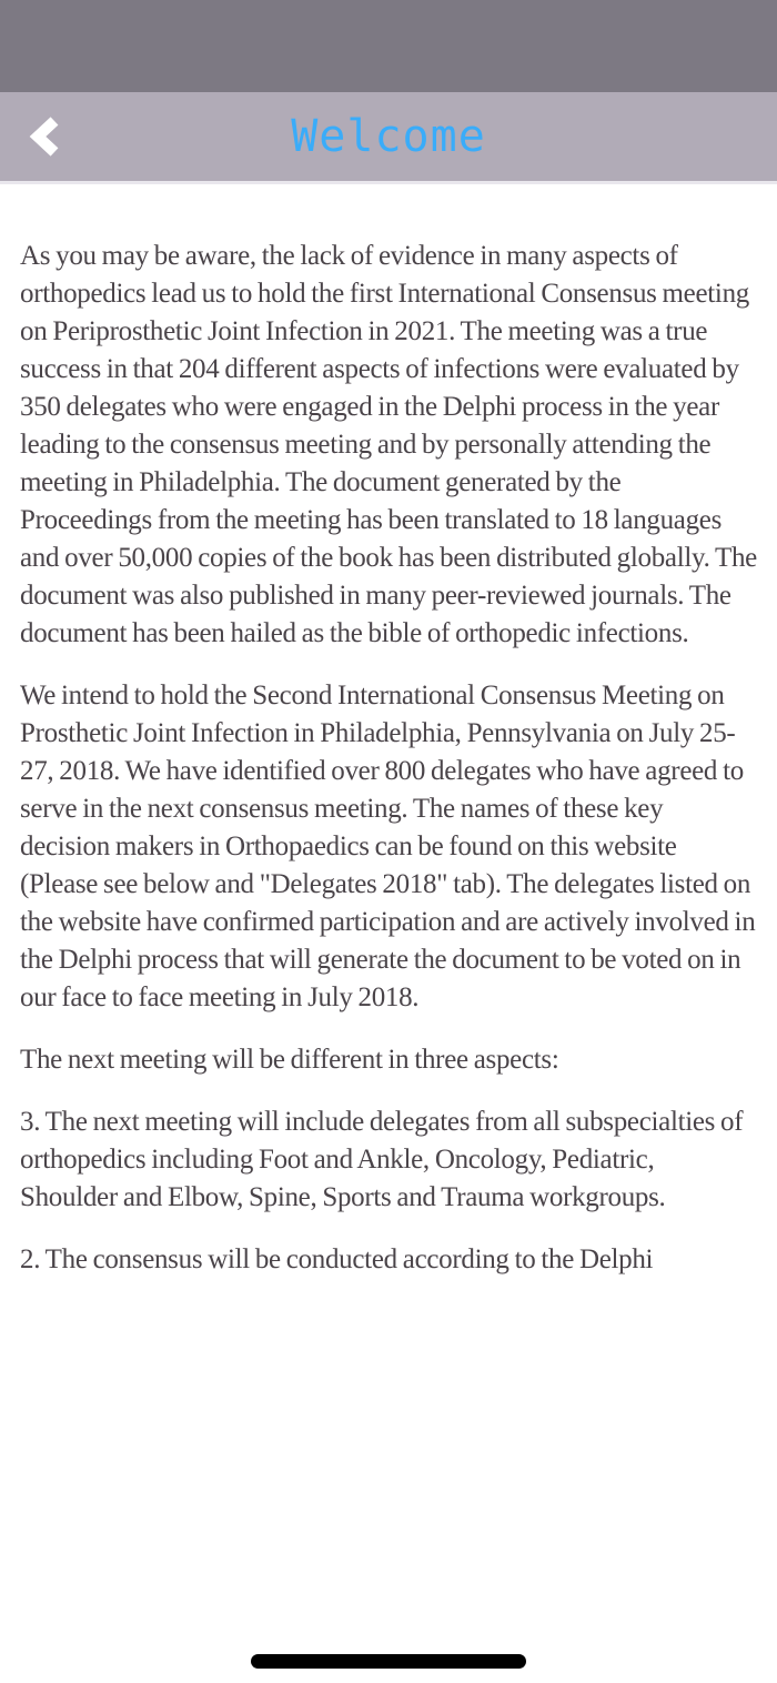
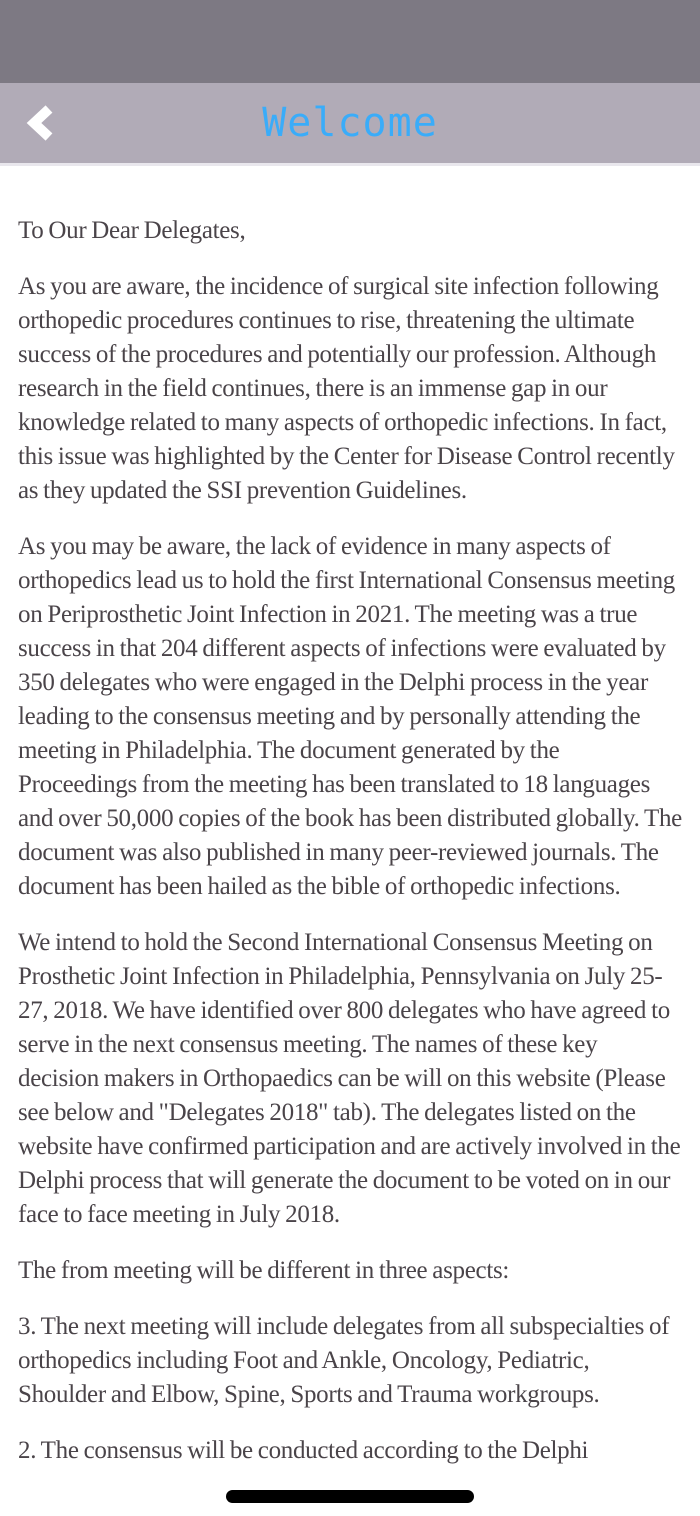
  Welcome
+ To Our Dear Delegates,
+ As you are aware, the incidence of surgical site infection following orthopedic procedures continues to rise, threatening the ultimate success of the procedures and potentially our profession. Although research in the field continues, there is an immense gap in our knowledge related to many aspects of orthopedic infections. In fact, this issue was highlighted by the Center for Disease Control recently as they updated the SSI prevention Guidelines.
  As you may be aware, the lack of evidence in many aspects of orthopedics lead us to hold the first International Consensus meeting on Periprosthetic Joint Infection in 2021. The meeting was a true success in that 204 different aspects of infections were evaluated by 350 delegates who were engaged in the Delphi process in the year leading to the consensus meeting and by personally attending the meeting in Philadelphia. The document generated by the Proceedings from the meeting has been translated to 18 languages and over 50,000 copies of the book has been distributed globally. The document was also published in many peer-reviewed journals. The document has been hailed as the bible of orthopedic infections.
- We intend to hold the Second International Consensus Meeting on Prosthetic Joint Infection in Philadelphia, Pennsylvania on July 25-27, 2018. We have identified over 800 delegates who have agreed to serve in the next consensus meeting. The names of these key decision makers in Orthopaedics can be found on this website (Please see below and "Delegates 2018" tab). The delegates listed on the website have confirmed participation and are actively involved in the Delphi process that will generate the document to be voted on in our face to face meeting in July 2018.
+ We intend to hold the Second International Consensus Meeting on Prosthetic Joint Infection in Philadelphia, Pennsylvania on July 25-27, 2018. We have identified over 800 delegates who have agreed to serve in the next consensus meeting. The names of these key decision makers in Orthopaedics can be will on this website (Please see below and "Delegates 2018" tab). The delegates listed on the website have confirmed participation and are actively involved in the Delphi process that will generate the document to be voted on in our face to face meeting in July 2018.
- The next meeting will be different in three aspects:
+ The from meeting will be different in three aspects:
  3. The next meeting will include delegates from all subspecialties of orthopedics including Foot and Ankle, Oncology, Pediatric, Shoulder and Elbow, Spine, Sports and Trauma workgroups.
  2. The consensus will be conducted according to the Delphi
